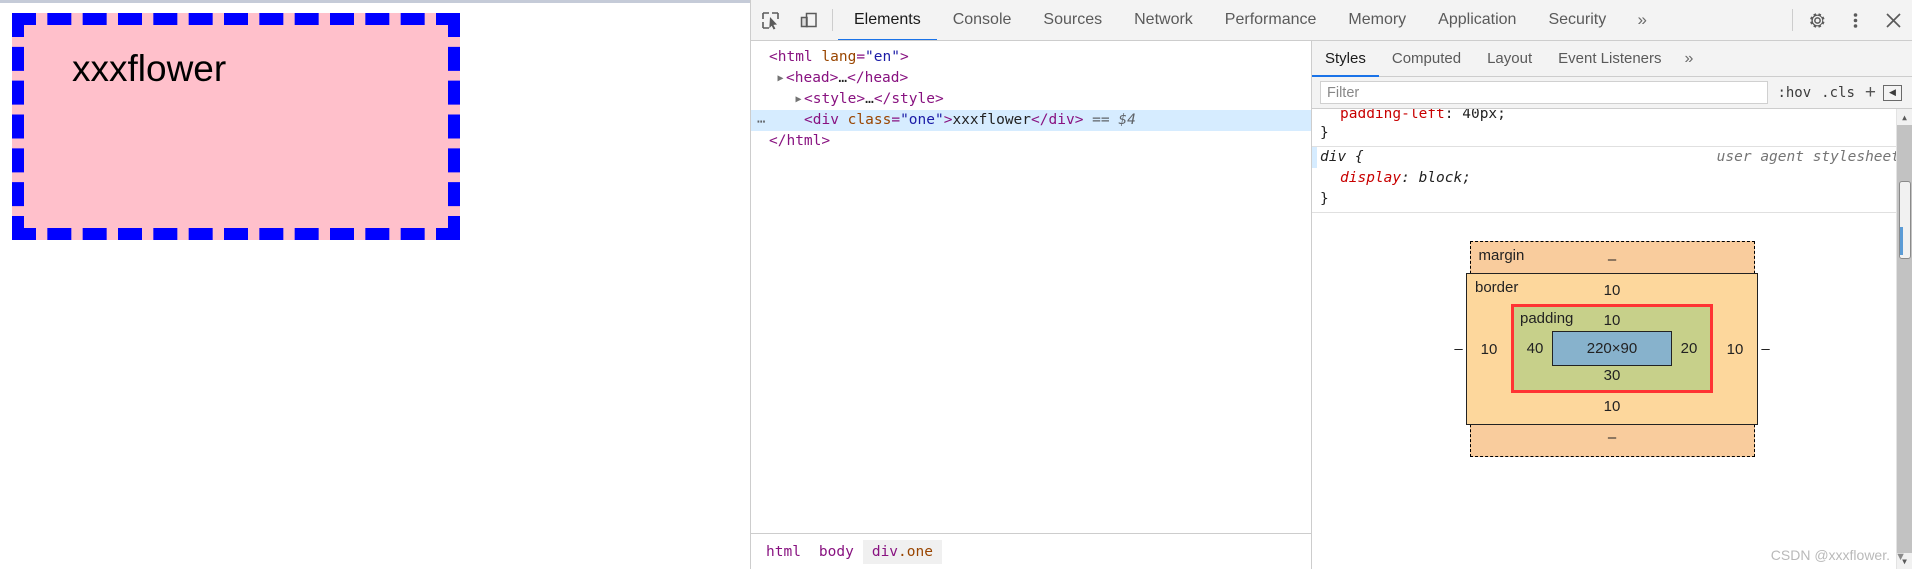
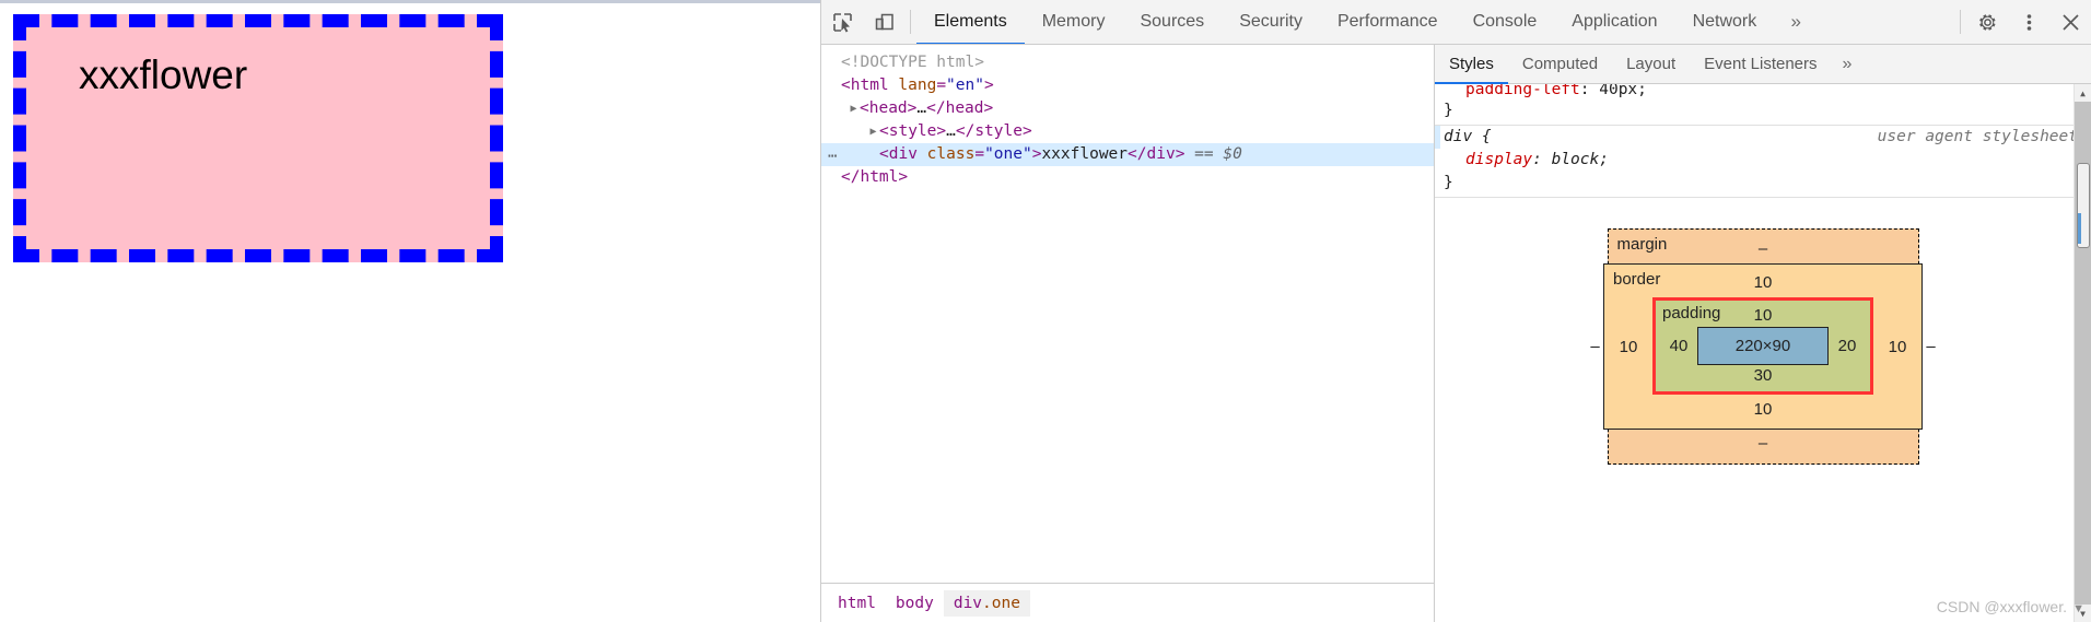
  xxxflower
  Elements
- Console
+ Memory
  Sources
- Network
+ Security
  Performance
- Memory
+ Console
  Application
- Security
+ Network
  »
+ <!DOCTYPE html>
  <html lang="en">
  ▶ <head>…</head>
  ▶ <style>…</style>
  ⋯
- <div class="one">xxxflower</div> == $4
+ <div class="one">xxxflower</div> == $0
  </html>
  html
  body
  div.one
  Styles
  Computed
  Layout
  Event Listeners
  »
- Filter
- :hov
- .cls
- +
- ◀
  padding-left: 40px;
  }
  user agent styleshee
  div {
  display: block;
  }
  margin
  –
  –
  border
  10
  10
  padding
  10
  40
  220×90
  20
  30
  10
  10
  –
  –
  ▲
  ▼
  CSDN @xxxflower.
  ▼
